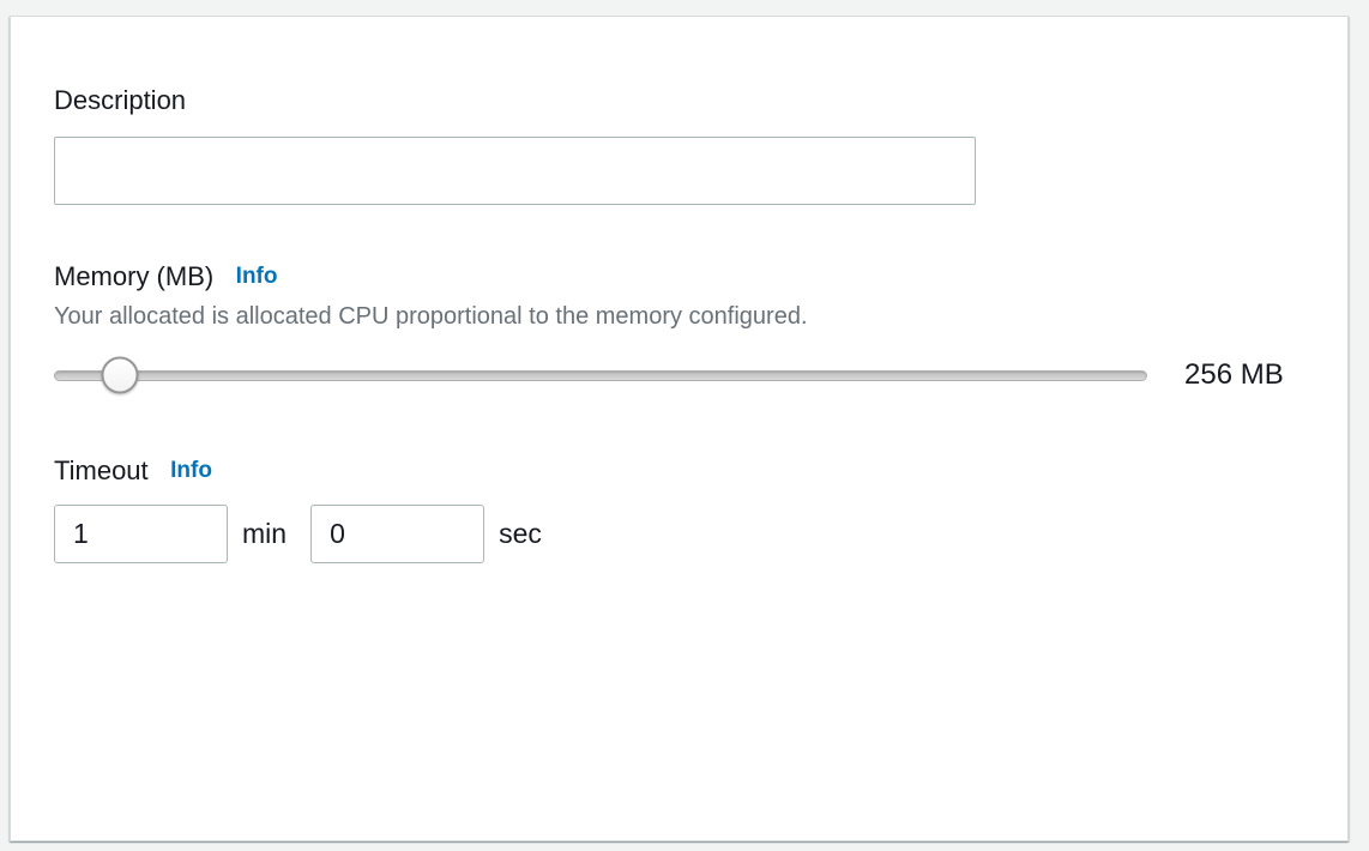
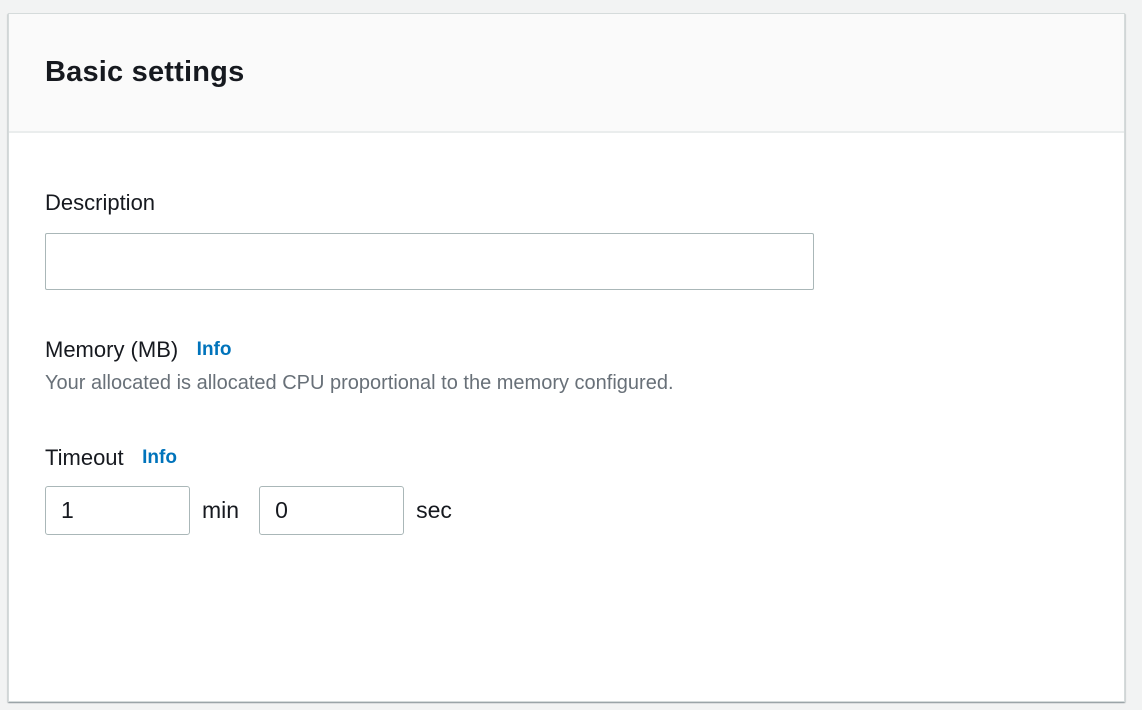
+ Basic settings
  Description
  Memory (MB) Info
  Your allocated is allocated CPU proportional to the memory configured.
- 256 MB
  Timeout Info
  1
  min
  0
  sec
